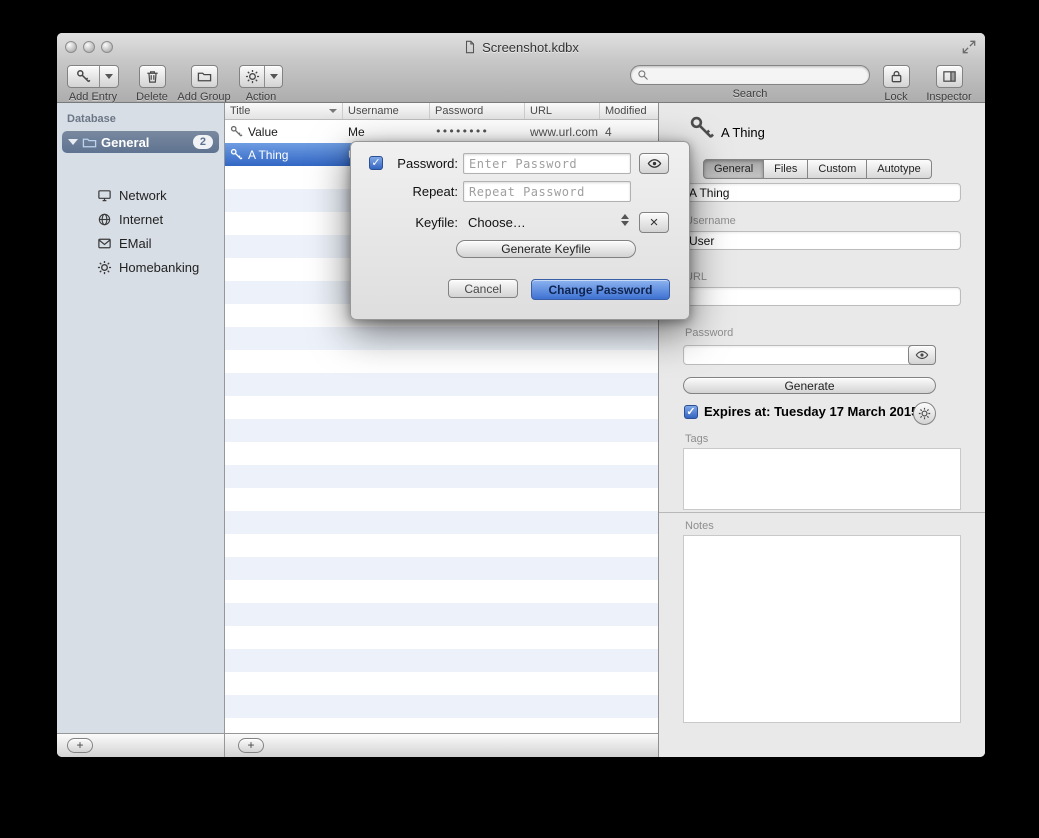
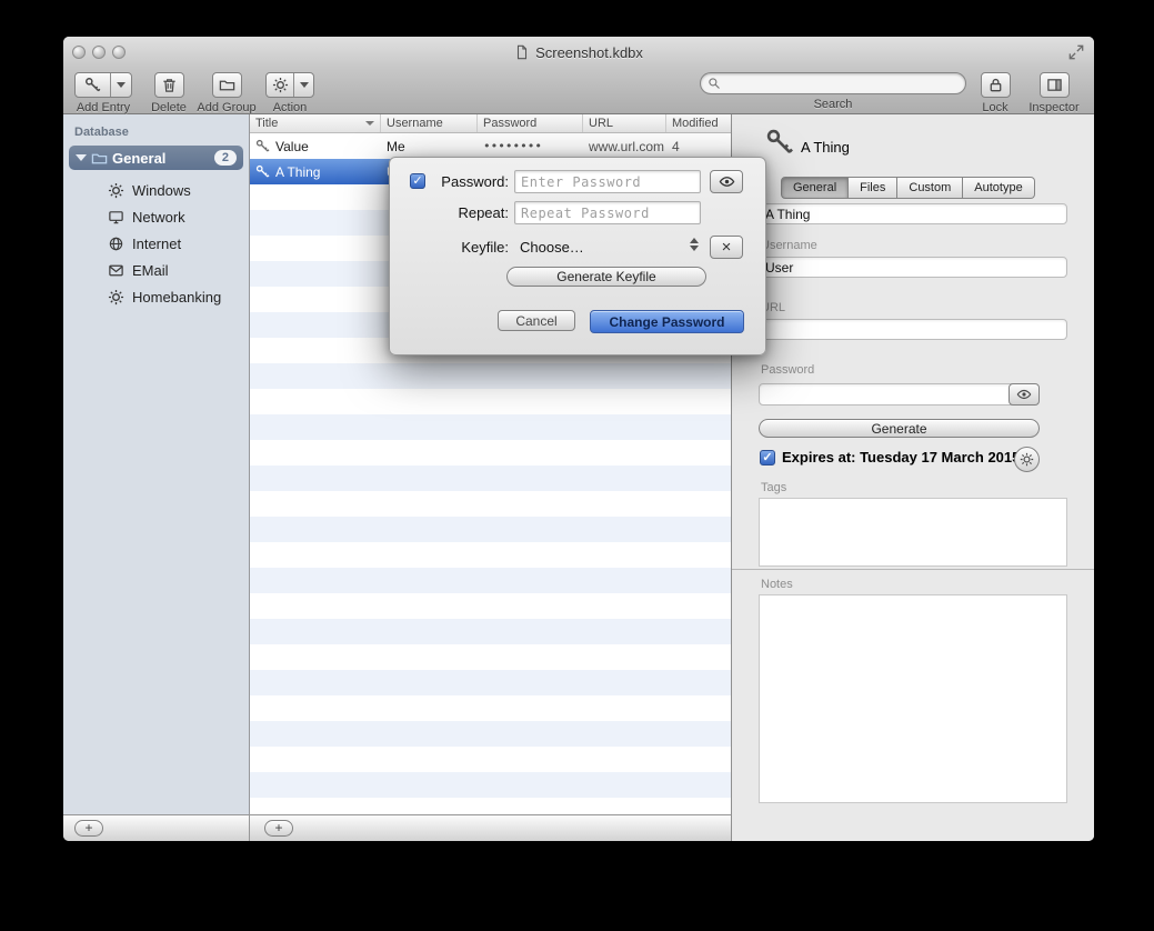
  Screenshot.kdbx
  Add Entry
  Delete
  Add Group
  Action
  Search
  Lock
  Inspector
  Database
  General
  2
+ Windows
  Network
  Internet
  EMail
  Homebanking
  Title
  Username
  Password
  URL
  Modified
  Value
  Me
  ••••••••
  www.url.com
  4
  A Thing
  A Thing
  General
  Files
  Custom
  Autotype
  A Thing
  sername
  User
  Password
  Generate
  ✓
  Expires at: Tuesday 17 March 201
  Tags
  Notes
  +
  +
  ✓
  Password:
  Enter Password
  Repeat:
  Repeat Password
  Keyfile:
  Choose…
  ×
  Generate Keyfile
  Cancel
  Change Password
